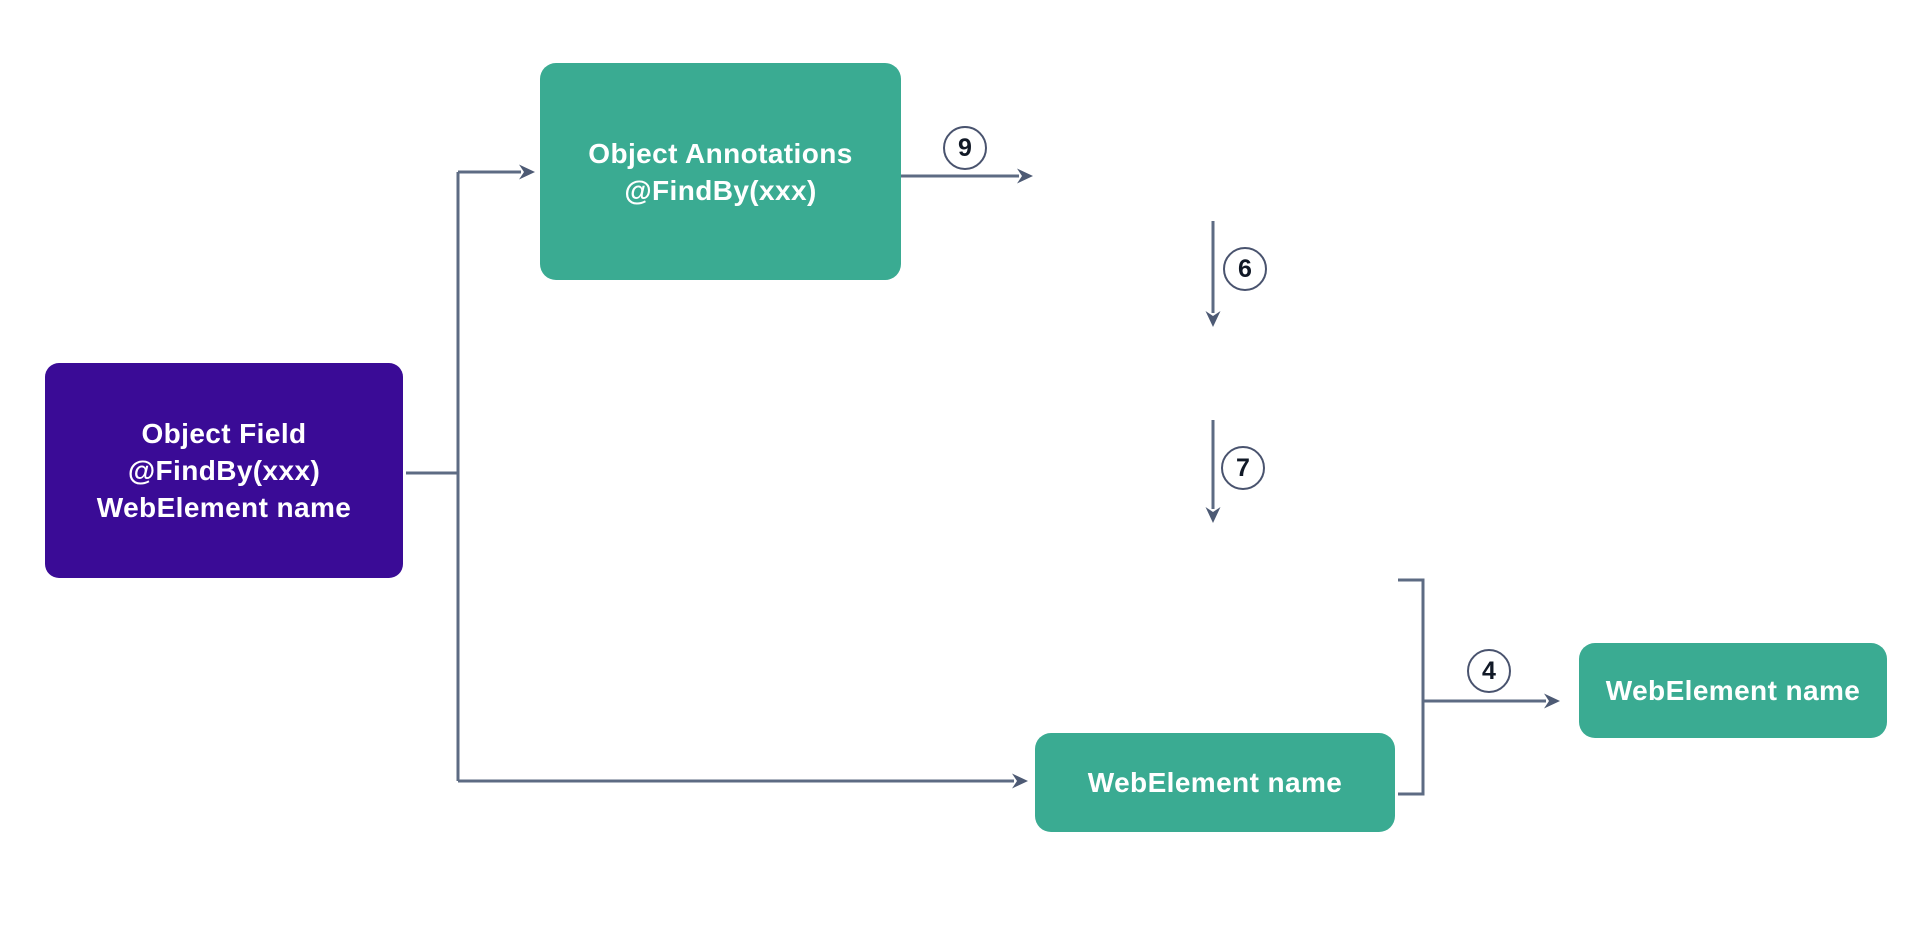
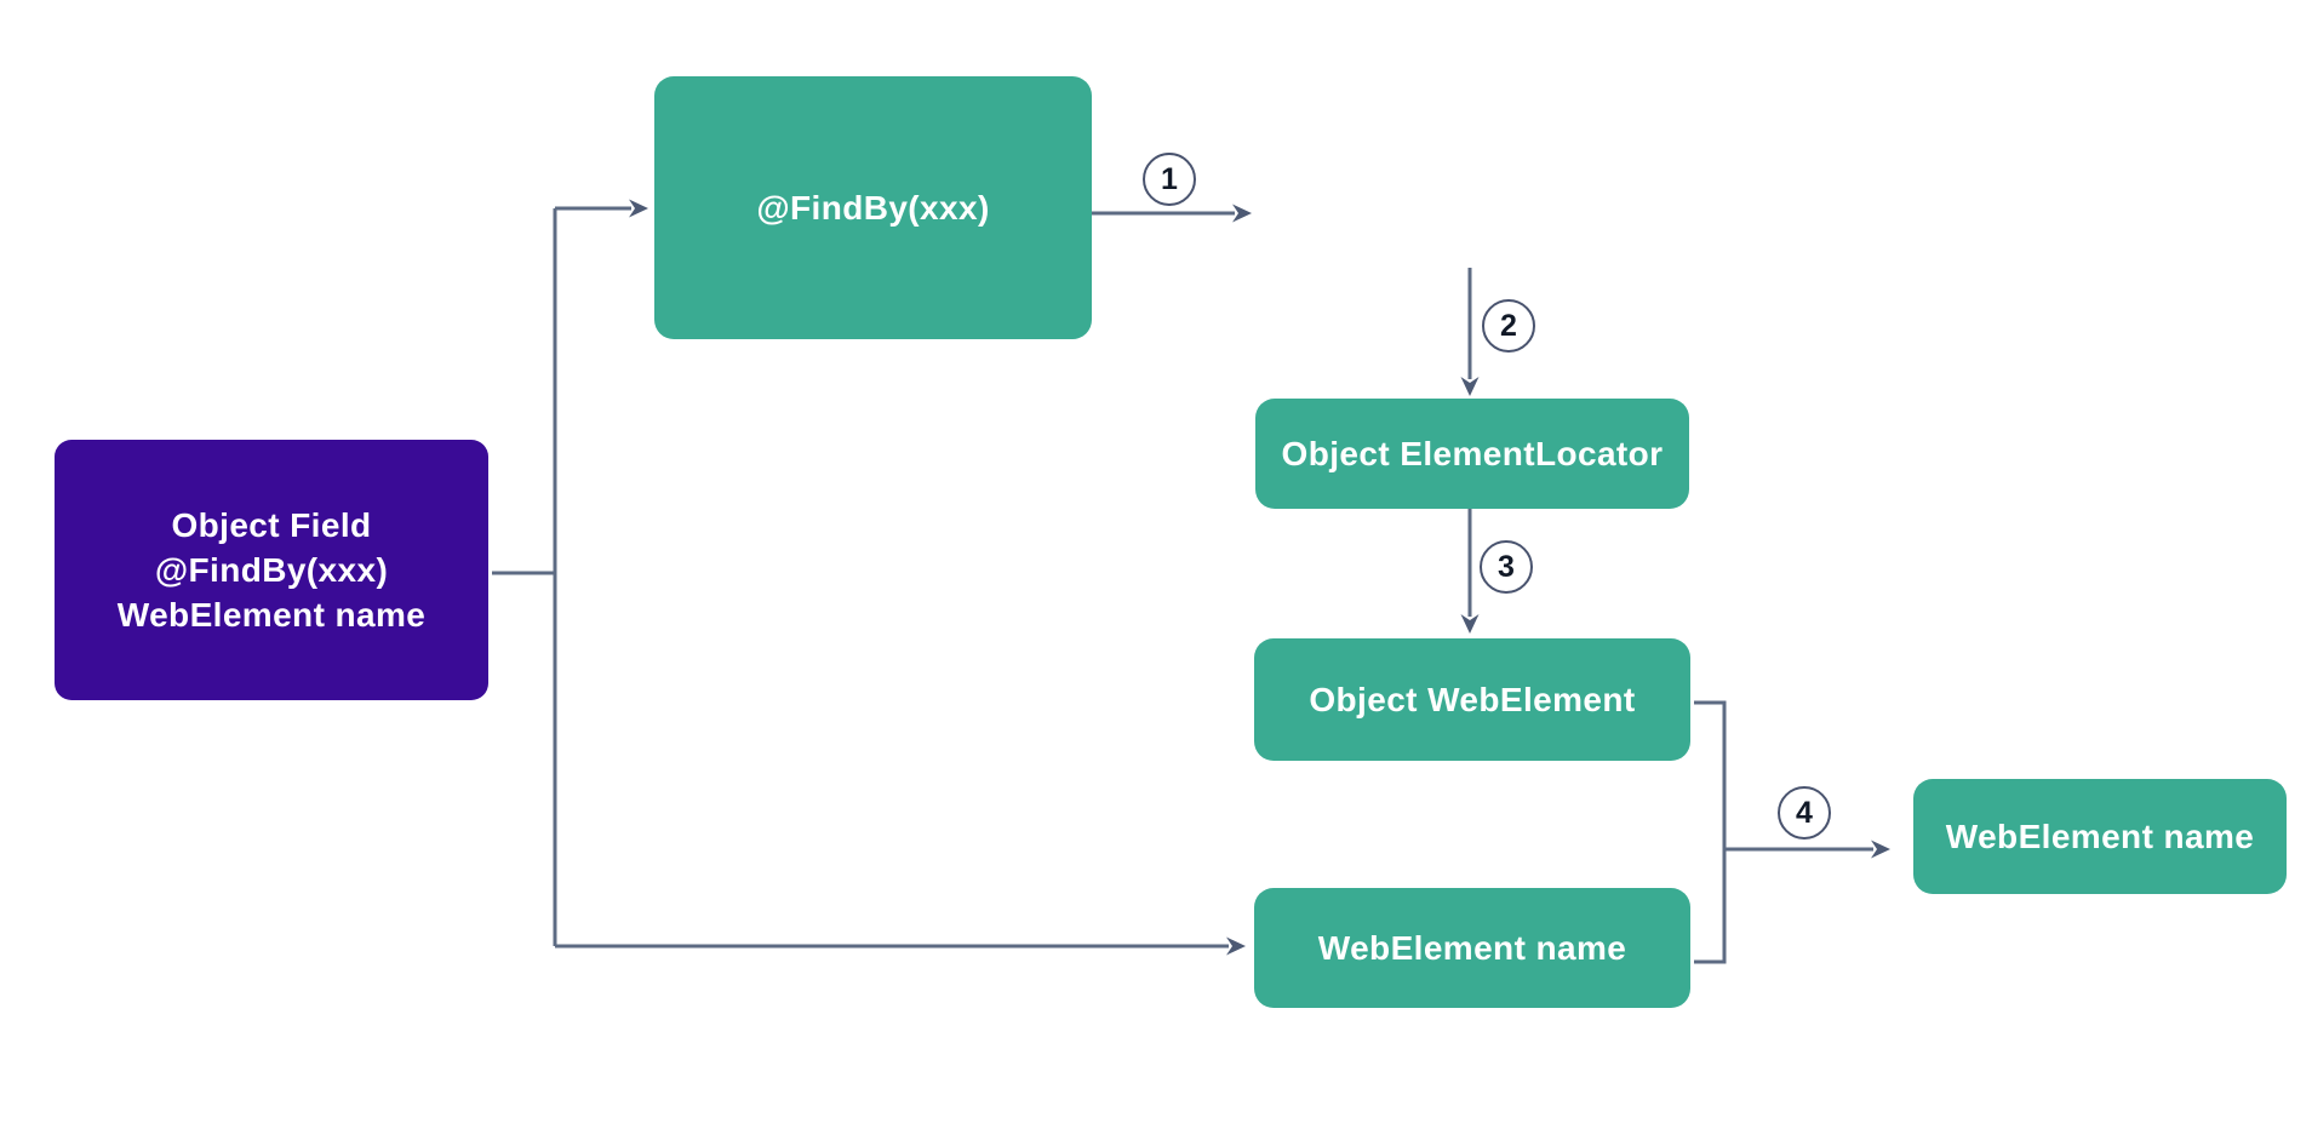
  Object Field
  @FindBy(xxx)
  WebElement name
- Object Annotations
  @FindBy(xxx)
+ Object ElementLocator
+ Object WebElement
  WebElement name
  WebElement name
- 9
+ 1
- 6
+ 2
- 7
+ 3
  4
